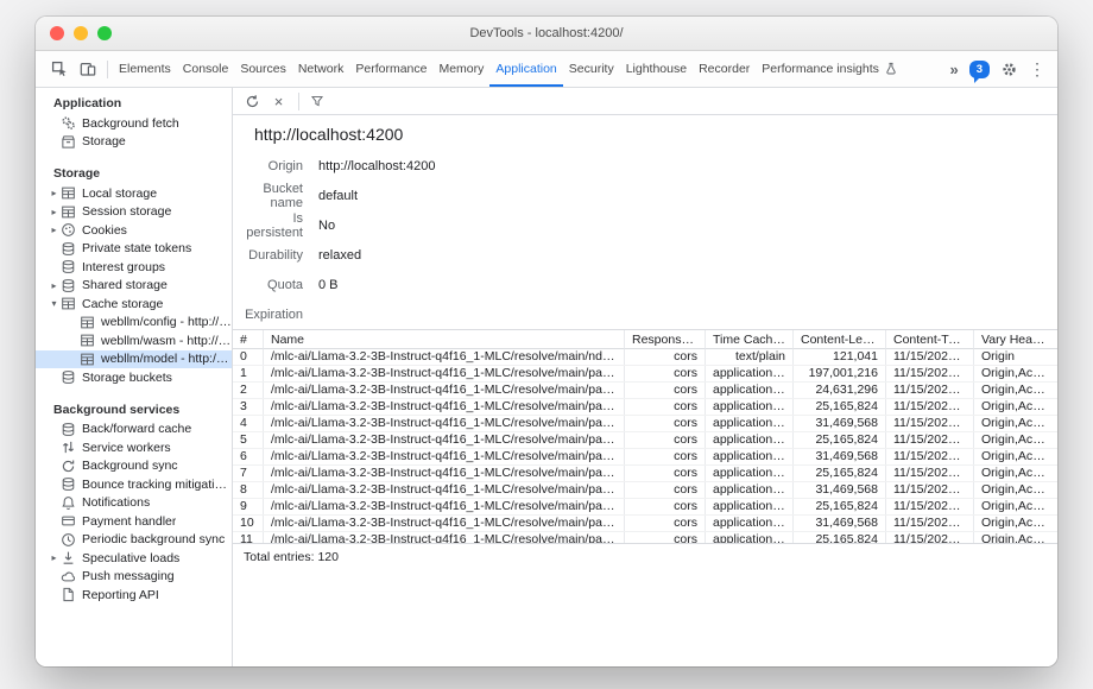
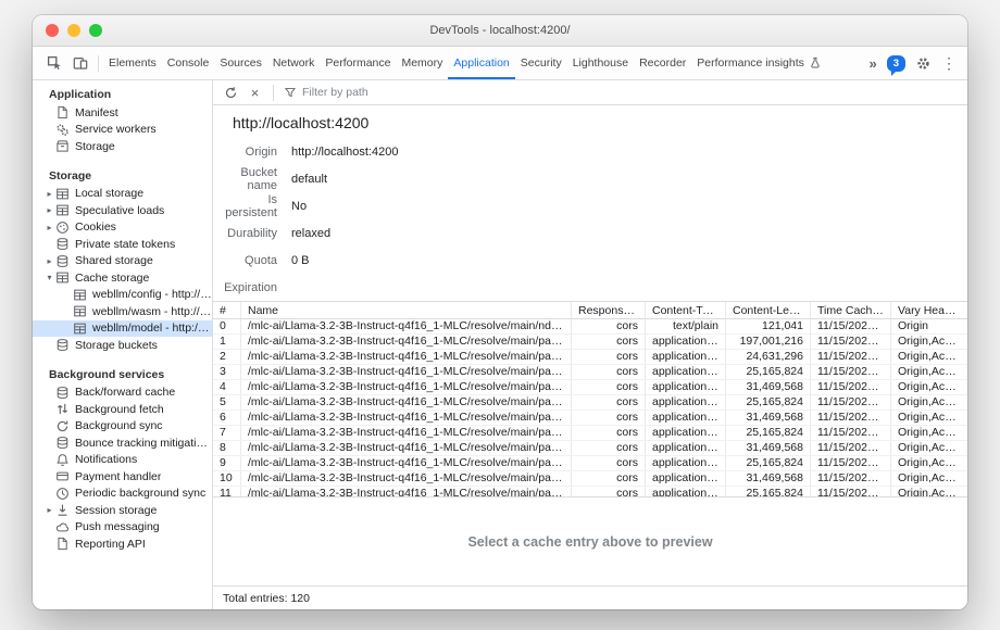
  DevTools - localhost:4200/
  Elements
  Console
  Sources
  Network
  Performance
  Memory
  Application
  Security
  Lighthouse
  Recorder
  Performance insights
  »
  3
  ⋮
  Application
+ Manifest
- Background fetch
+ Service workers
  Storage
  Storage
  ▸
  Local storage
  ▸
- Session storage
+ Speculative loads
  ▸
  Cookies
  Private state tokens
- Interest groups
  ▸
  Shared storage
  ▾
  Cache storage
  webllm/config - http://lo
  webllm/wasm - http://loc
  webllm/model - http://lo
  Storage buckets
  Background services
  Back/forward cache
- Service workers
+ Background fetch
  Background sync
  Bounce tracking mitigations
  Notifications
  Payment handler
  Periodic background sync
  ▸
- Speculative loads
+ Session storage
  Push messaging
  Reporting API
  ×
+ Filter by path
  http://localhost:4200
  Origin
  http://localhost:4200
  Bucket name
  default
  Is persistent
  No
  Durability
  relaxed
  Quota
  0 B
  Expiration
  #
  Name
  Response-Ty
- Time Cached
+ Content-Type
  Content-Length
- Content-Type
+ Time Cached
  Vary Header
  0
  /mlc-ai/Llama-3.2-3B-Instruct-q4f16_1-MLC/resolve/main/ndarra
  cors
  text/plain
  121,041
  11/15/2024, 10
  Origin
  1
  /mlc-ai/Llama-3.2-3B-Instruct-q4f16_1-MLC/resolve/main/param
  cors
  application/oc.
  197,001,216
  11/15/2024, 10
  Origin,Access
  2
  /mlc-ai/Llama-3.2-3B-Instruct-q4f16_1-MLC/resolve/main/param
  cors
  application/oc.
  24,631,296
  11/15/2024, 10
  Origin,Access
  3
  /mlc-ai/Llama-3.2-3B-Instruct-q4f16_1-MLC/resolve/main/param
  cors
  application/oc.
  25,165,824
  11/15/2024, 10
  Origin,Access
  4
  /mlc-ai/Llama-3.2-3B-Instruct-q4f16_1-MLC/resolve/main/param
  cors
  application/oc.
  31,469,568
  11/15/2024, 10
  Origin,Access
  5
  /mlc-ai/Llama-3.2-3B-Instruct-q4f16_1-MLC/resolve/main/param
  cors
  application/oc.
  25,165,824
  11/15/2024, 10
  Origin,Access
  6
  /mlc-ai/Llama-3.2-3B-Instruct-q4f16_1-MLC/resolve/main/param
  cors
  application/oc.
  31,469,568
  11/15/2024, 10
  Origin,Access
  7
  /mlc-ai/Llama-3.2-3B-Instruct-q4f16_1-MLC/resolve/main/param
  cors
  application/oc.
  25,165,824
  11/15/2024, 10
  Origin,Access
  8
  /mlc-ai/Llama-3.2-3B-Instruct-q4f16_1-MLC/resolve/main/param
  cors
  application/oc.
  31,469,568
  11/15/2024, 10
  Origin,Access
  9
  /mlc-ai/Llama-3.2-3B-Instruct-q4f16_1-MLC/resolve/main/param
  cors
  application/oc.
  25,165,824
  11/15/2024, 10
  Origin,Access
  10
  /mlc-ai/Llama-3.2-3B-Instruct-q4f16_1-MLC/resolve/main/param
  cors
  application/oc.
  31,469,568
  11/15/2024, 10
  Origin,Access
  11
  /mlc-ai/Llama-3.2-3B-Instruct-q4f16_1-MLC/resolve/main/param
  cors
  application/oc.
  25,165,824
  11/15/2024, 10
  Origin,Access
+ Select a cache entry above to preview
  Total entries: 120
